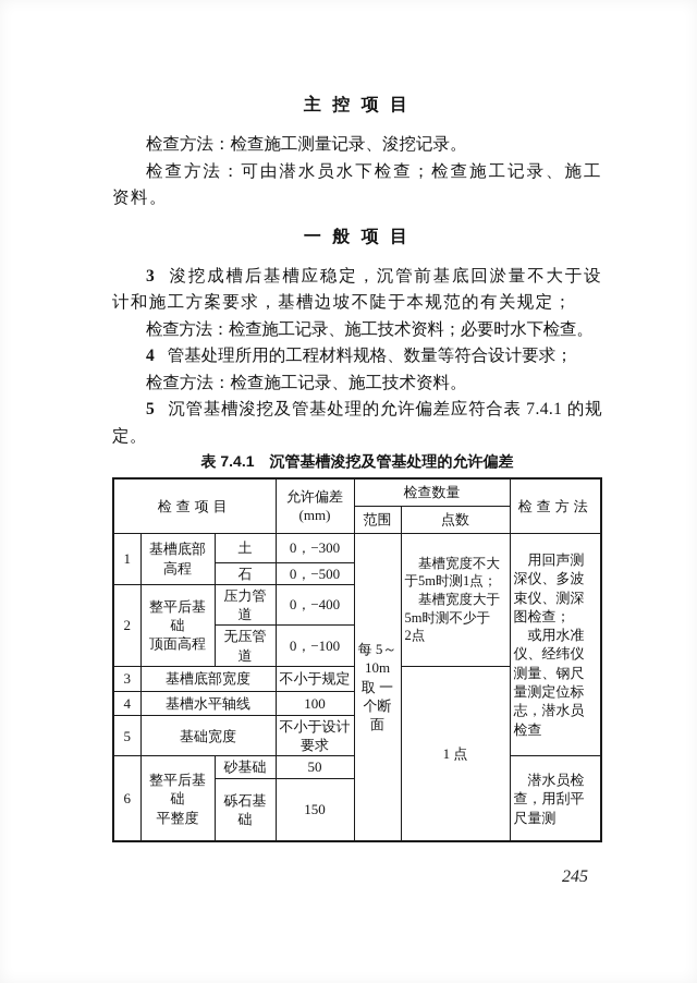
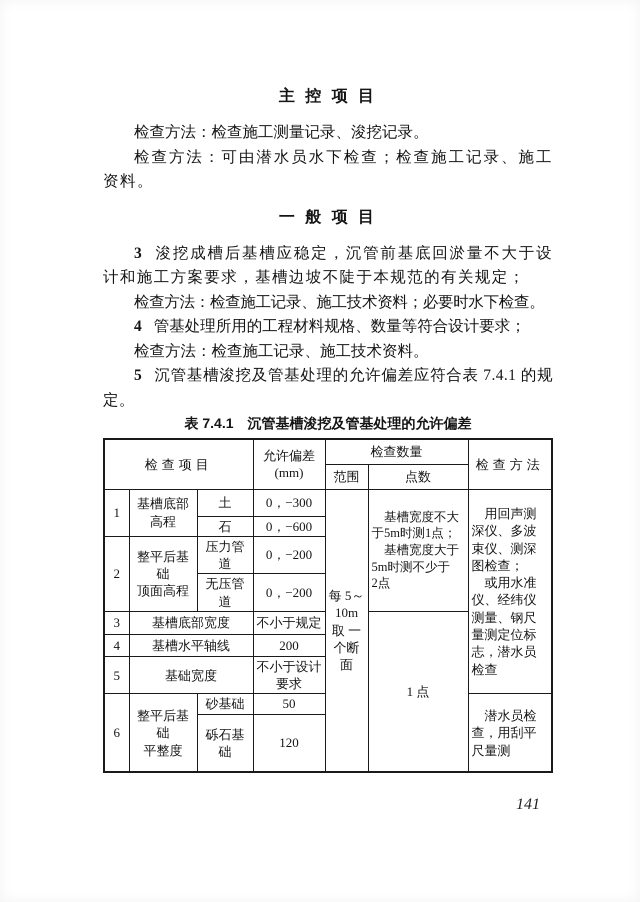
  主 控 项 目
  检查方法：检查施工测量记录、浚挖记录。
  检查方法：可由潜水员水下检查；检查施工记录、施工资料。
  一 般 项 目
  3 浚挖成槽后基槽应稳定，沉管前基底回淤量不大于设计和施工方案要求，基槽边坡不陡于本规范的有关规定；
  检查方法：检查施工记录、施工技术资料；必要时水下检查。
  4 管基处理所用的工程材料规格、数量等符合设计要求；
  检查方法：检查施工记录、施工技术资料。
  5 沉管基槽浚挖及管基处理的允许偏差应符合表 7.4.1 的规定。
  表 7.4.1 沉管基槽浚挖及管基处理的允许偏差
  检查项目	允许偏差 (mm)	检查数量	检查方法
  范围	点数
  1	基槽底部 高程	土	0，−300	每 5～ 10m 取 一 个断面	基槽宽度不大 于5m时测1点； 基槽宽度大于 5m时测不少于 2点	用回声测 深仪、多波 束仪、测深 图检查； 或用水准 仪、经纬仪 测量、钢尺 量测定位标 志，潜水员 检查
- 石	0，−500
+ 石	0，−600
- 2	整平后基础 顶面高程	压力管道	0，−400
+ 2	整平后基础 顶面高程	压力管道	0，−200
- 无压管道	0，−100
+ 无压管道	0，−200
  3	基槽底部宽度	不小于规定	1 点
- 4	基槽水平轴线	100
+ 4	基槽水平轴线	200
  5	基础宽度	不小于设计 要求
  6	整平后基础 平整度	砂基础	50	潜水员检 查，用刮平 尺量测
- 砾石基础	150
+ 砾石基础	120
- 245
+ 141
